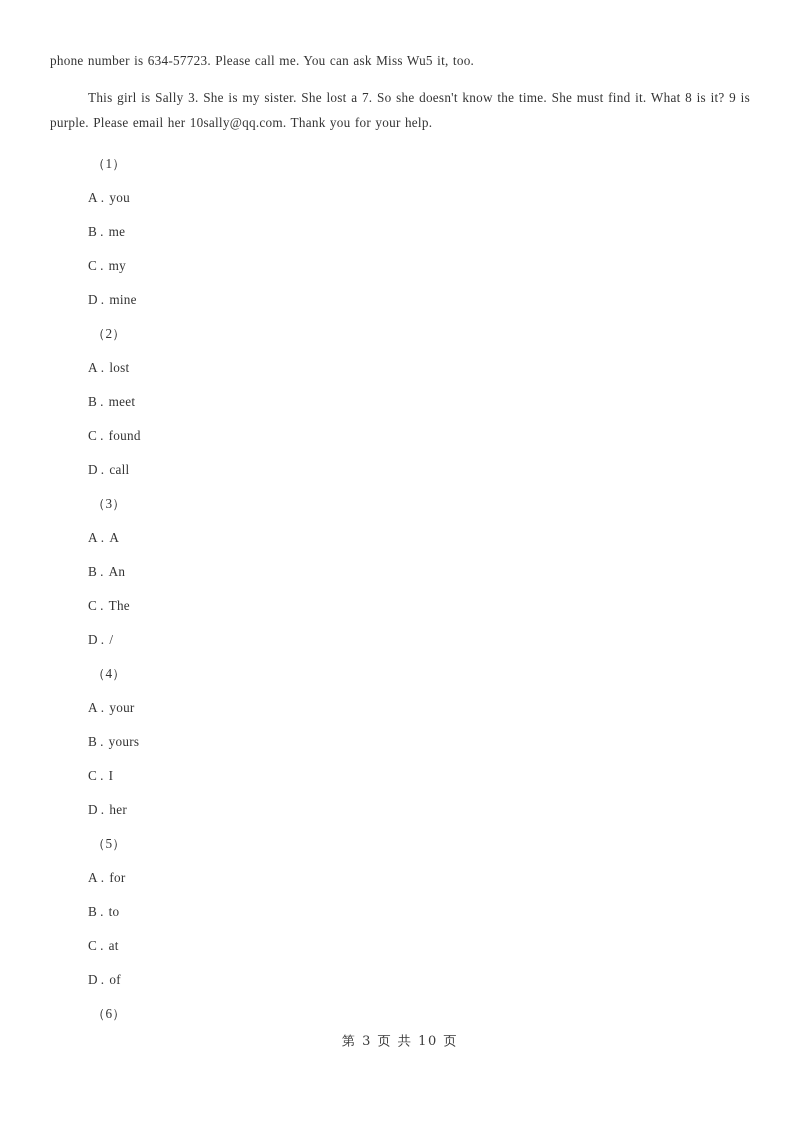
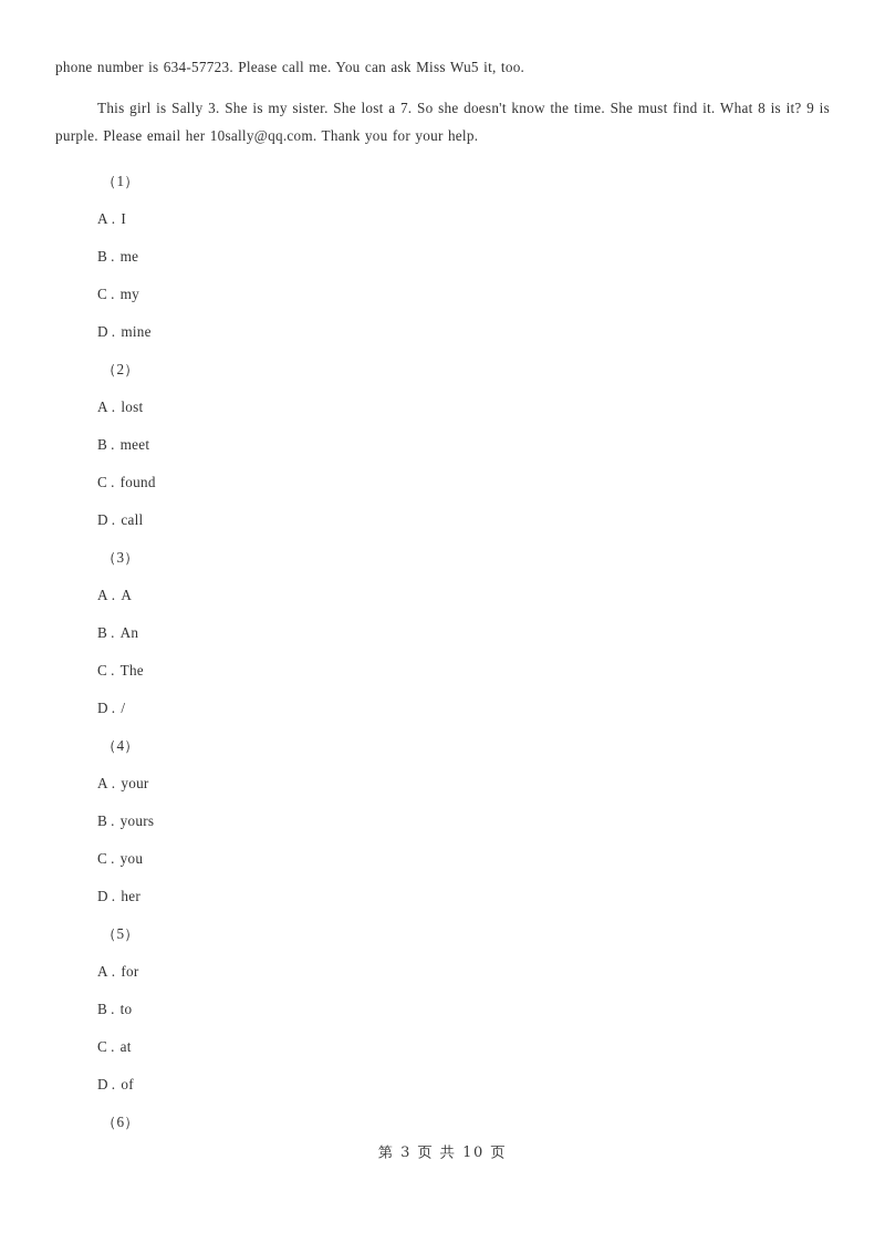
  phone number is 634-57723. Please call me. You can ask Miss Wu5 it, too.
  This girl is Sally 3. She is my sister. She lost a 7. So she doesn't know the time. She must find it. What 8 is it? 9 is purple. Please email her 10sally@qq.com. Thank you for your help.
  （1）
- A . you
+ A . I
  B . me
  C . my
  D . mine
  （2）
  A . lost
  B . meet
  C . found
  D . call
  （3）
  A . A
  B . An
  C . The
  D . /
  （4）
  A . your
  B . yours
- C . I
+ C . you
  D . her
  （5）
  A . for
  B . to
  C . at
  D . of
  （6）
  第 3 页 共 10 页
